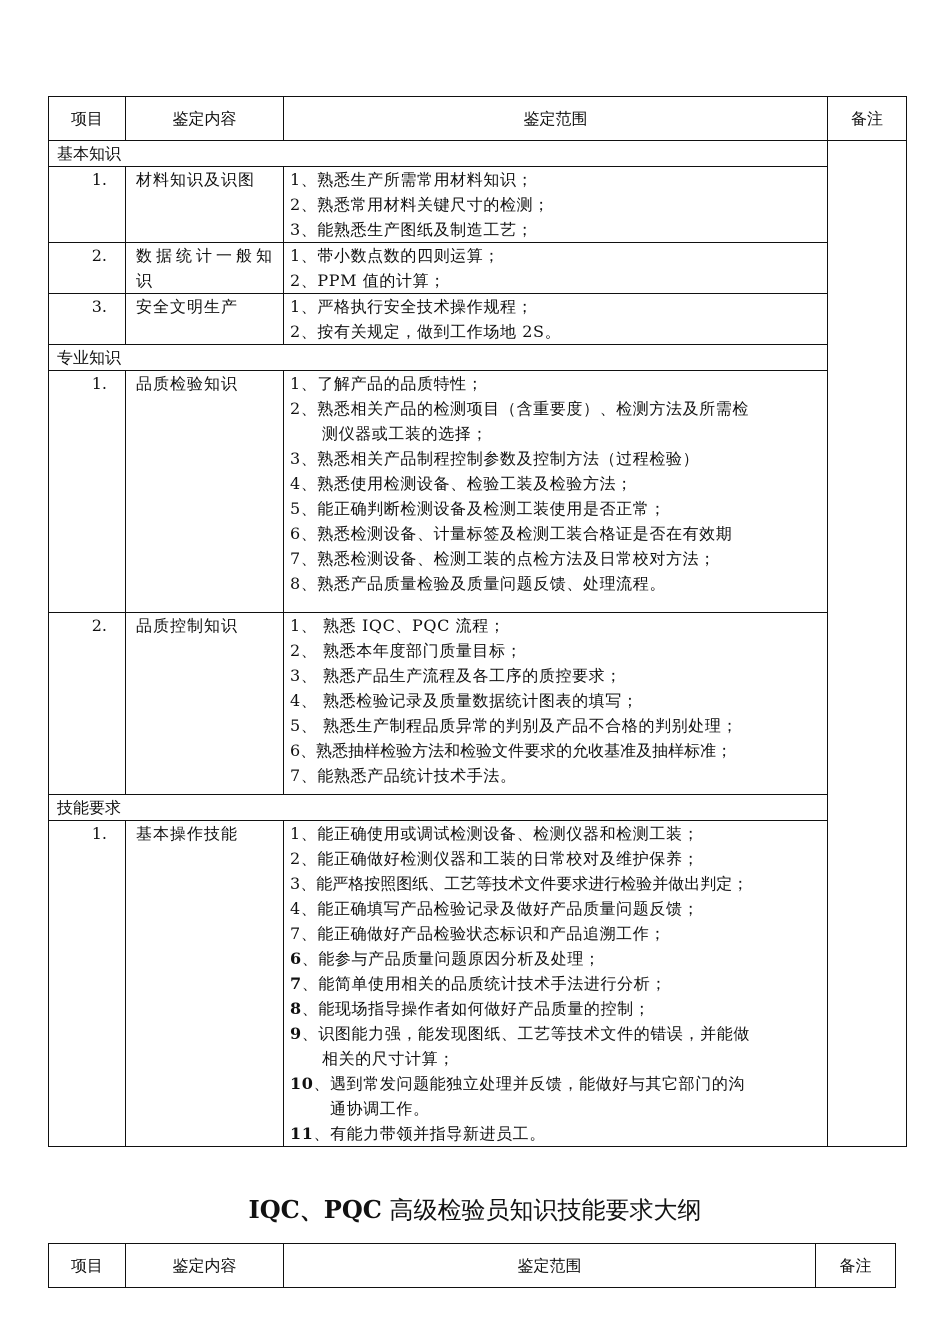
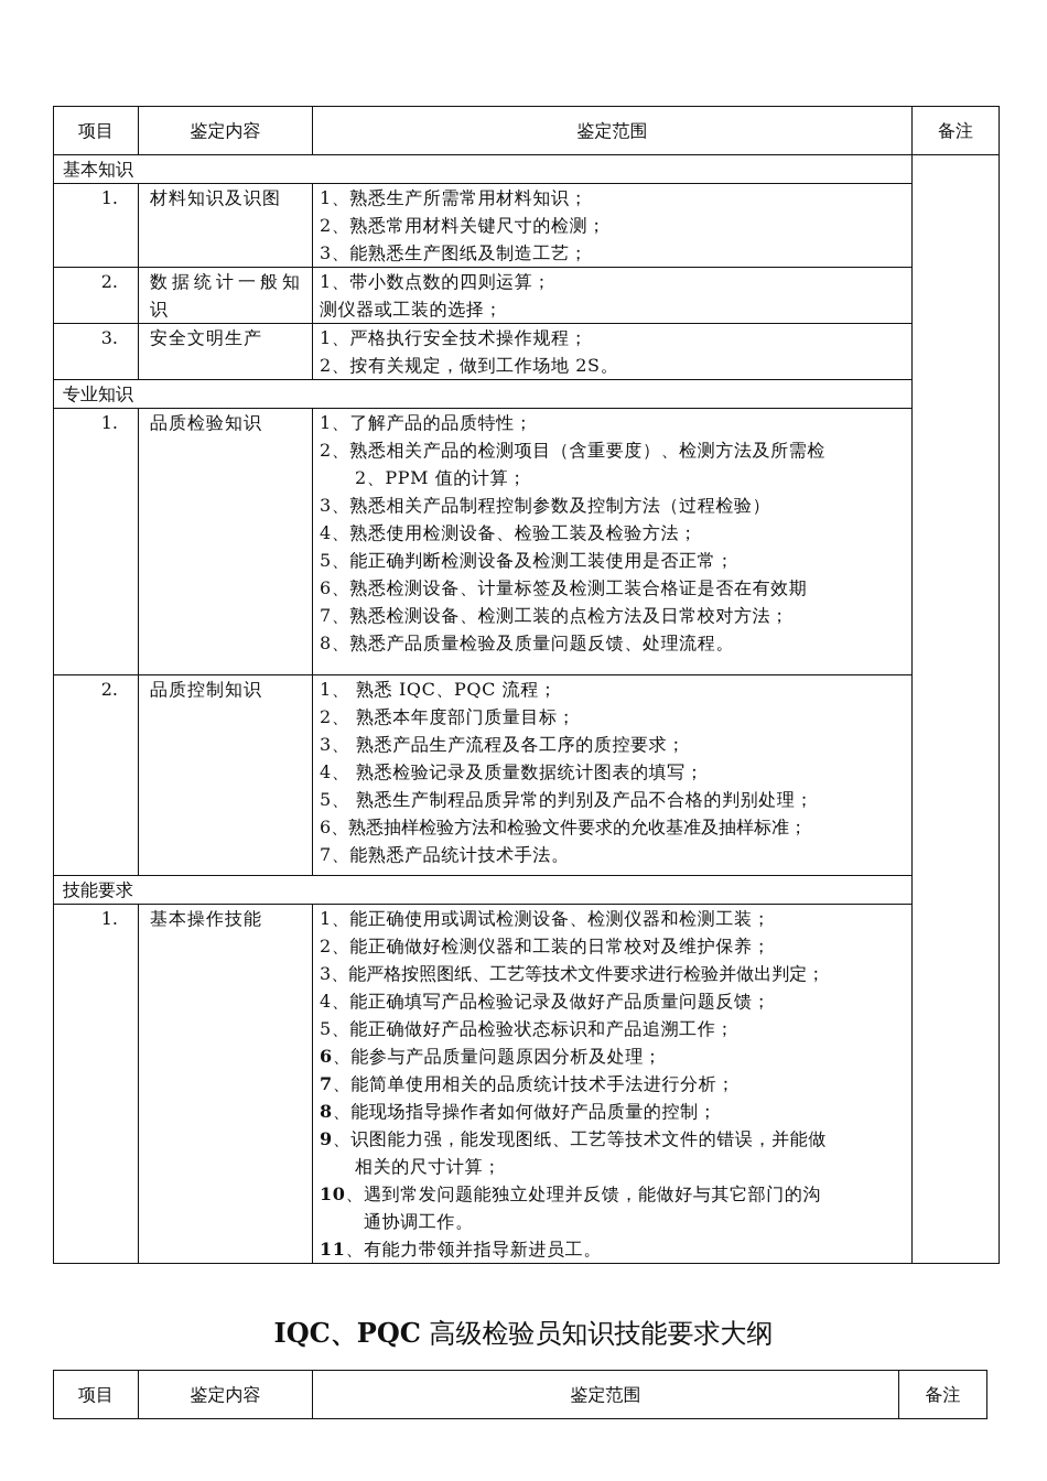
  项目	鉴定内容	鉴定范围	备注
  基本知识
  1.	材料知识及识图	1、熟悉生产所需常用材料知识； 2、熟悉常用材料关键尺寸的检测； 3、能熟悉生产图纸及制造工艺；
- 2.	数据统计一般知识	1、带小数点数的四则运算； 2、PPM 值的计算；
+ 2.	数据统计一般知识	1、带小数点数的四则运算； 测仪器或工装的选择；
  3.	安全文明生产	1、严格执行安全技术操作规程； 2、按有关规定，做到工作场地 2S。
  专业知识
- 1.	品质检验知识	1、了解产品的品质特性； 2、熟悉相关产品的检测项目（含重要度）、检测方法及所需检 测仪器或工装的选择； 3、熟悉相关产品制程控制参数及控制方法（过程检验） 4、熟悉使用检测设备、检验工装及检验方法； 5、能正确判断检测设备及检测工装使用是否正常； 6、熟悉检测设备、计量标签及检测工装合格证是否在有效期 7、熟悉检测设备、检测工装的点检方法及日常校对方法； 8、熟悉产品质量检验及质量问题反馈、处理流程。
+ 1.	品质检验知识	1、了解产品的品质特性； 2、熟悉相关产品的检测项目（含重要度）、检测方法及所需检 2、PPM 值的计算； 3、熟悉相关产品制程控制参数及控制方法（过程检验） 4、熟悉使用检测设备、检验工装及检验方法； 5、能正确判断检测设备及检测工装使用是否正常； 6、熟悉检测设备、计量标签及检测工装合格证是否在有效期 7、熟悉检测设备、检测工装的点检方法及日常校对方法； 8、熟悉产品质量检验及质量问题反馈、处理流程。
  2.	品质控制知识	1、 熟悉 IQC、PQC 流程； 2、 熟悉本年度部门质量目标； 3、 熟悉产品生产流程及各工序的质控要求； 4、 熟悉检验记录及质量数据统计图表的填写； 5、 熟悉生产制程品质异常的判别及产品不合格的判别处理； 6、熟悉抽样检验方法和检验文件要求的允收基准及抽样标准； 7、能熟悉产品统计技术手法。
  技能要求
- 1.	基本操作技能	1、能正确使用或调试检测设备、检测仪器和检测工装； 2、能正确做好检测仪器和工装的日常校对及维护保养； 3、能严格按照图纸、工艺等技术文件要求进行检验并做出判定； 4、能正确填写产品检验记录及做好产品质量问题反馈； 7、能正确做好产品检验状态标识和产品追溯工作； 6、能参与产品质量问题原因分析及处理； 7、能简单使用相关的品质统计技术手法进行分析； 8、能现场指导操作者如何做好产品质量的控制； 9、识图能力强，能发现图纸、工艺等技术文件的错误，并能做 相关的尺寸计算； 10、遇到常发问题能独立处理并反馈，能做好与其它部门的沟 通协调工作。 11、有能力带领并指导新进员工。
+ 1.	基本操作技能	1、能正确使用或调试检测设备、检测仪器和检测工装； 2、能正确做好检测仪器和工装的日常校对及维护保养； 3、能严格按照图纸、工艺等技术文件要求进行检验并做出判定； 4、能正确填写产品检验记录及做好产品质量问题反馈； 5、能正确做好产品检验状态标识和产品追溯工作； 6、能参与产品质量问题原因分析及处理； 7、能简单使用相关的品质统计技术手法进行分析； 8、能现场指导操作者如何做好产品质量的控制； 9、识图能力强，能发现图纸、工艺等技术文件的错误，并能做 相关的尺寸计算； 10、遇到常发问题能独立处理并反馈，能做好与其它部门的沟 通协调工作。 11、有能力带领并指导新进员工。
  IQC、PQC 高级检验员知识技能要求大纲
  项目	鉴定内容	鉴定范围	备注
